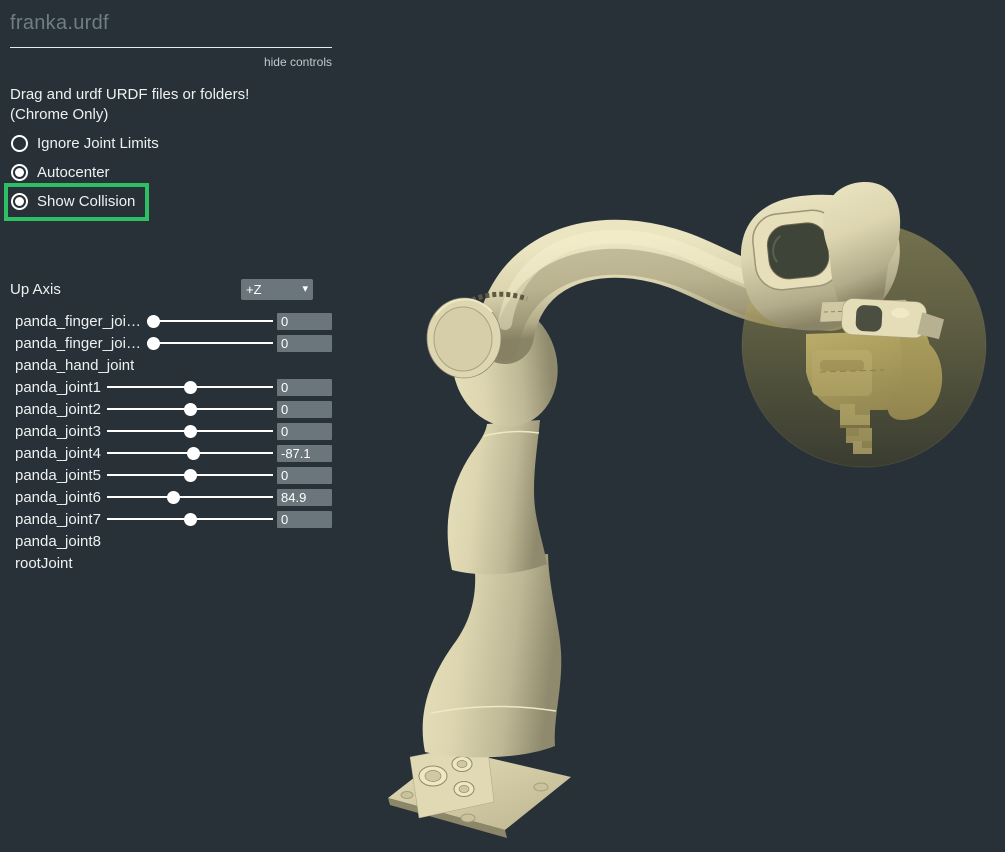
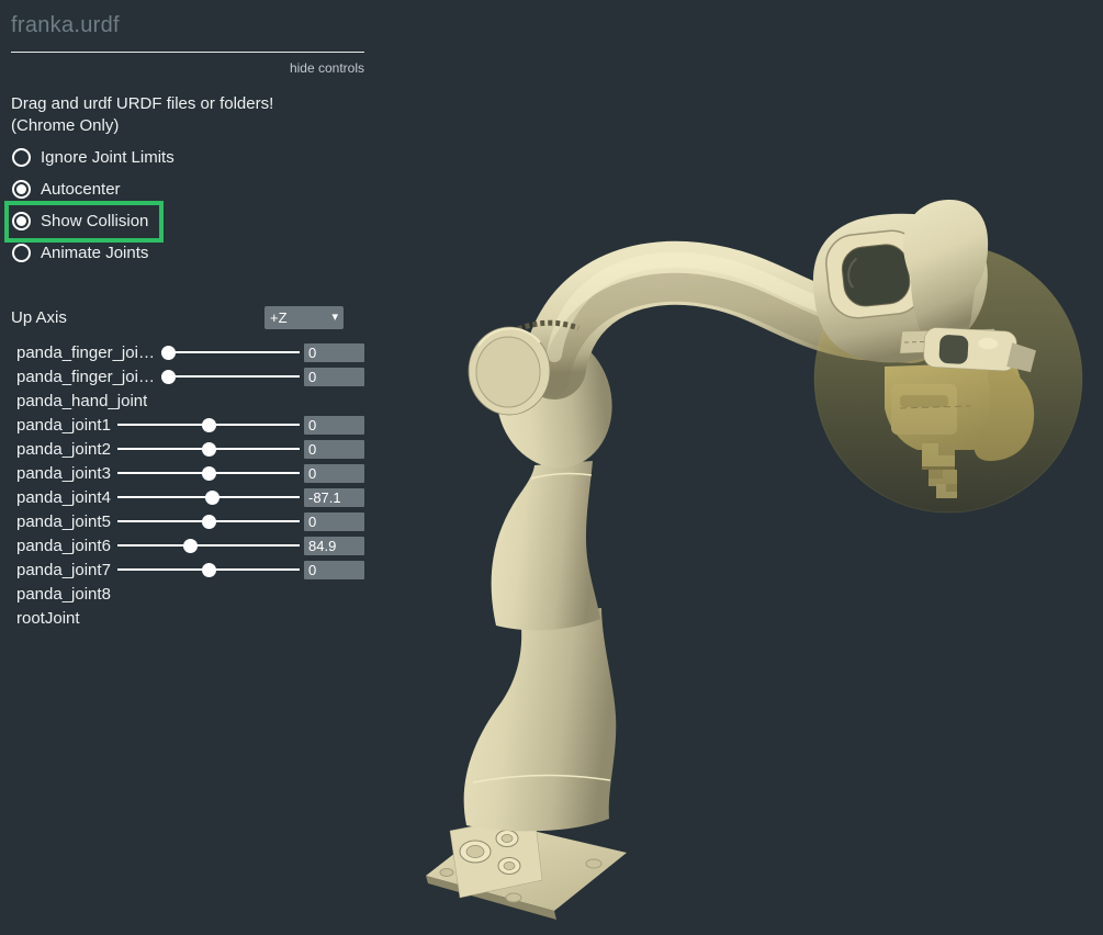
  franka.urdf
  hide controls
  Drag and urdf URDF files or folders!
  (Chrome Only)
  Ignore Joint Limits
  Autocenter
  Show Collision
+ Animate Joints
  Up Axis
  +Z
  ▾
  panda_finger_joint
  0
  panda_finger_joint
  0
  panda_hand_joint
  panda_joint1
  0
  panda_joint2
  0
  panda_joint3
  0
  panda_joint4
  -87.1
  panda_joint5
  0
  panda_joint6
  84.9
  panda_joint7
  0
  panda_joint8
  rootJoint
